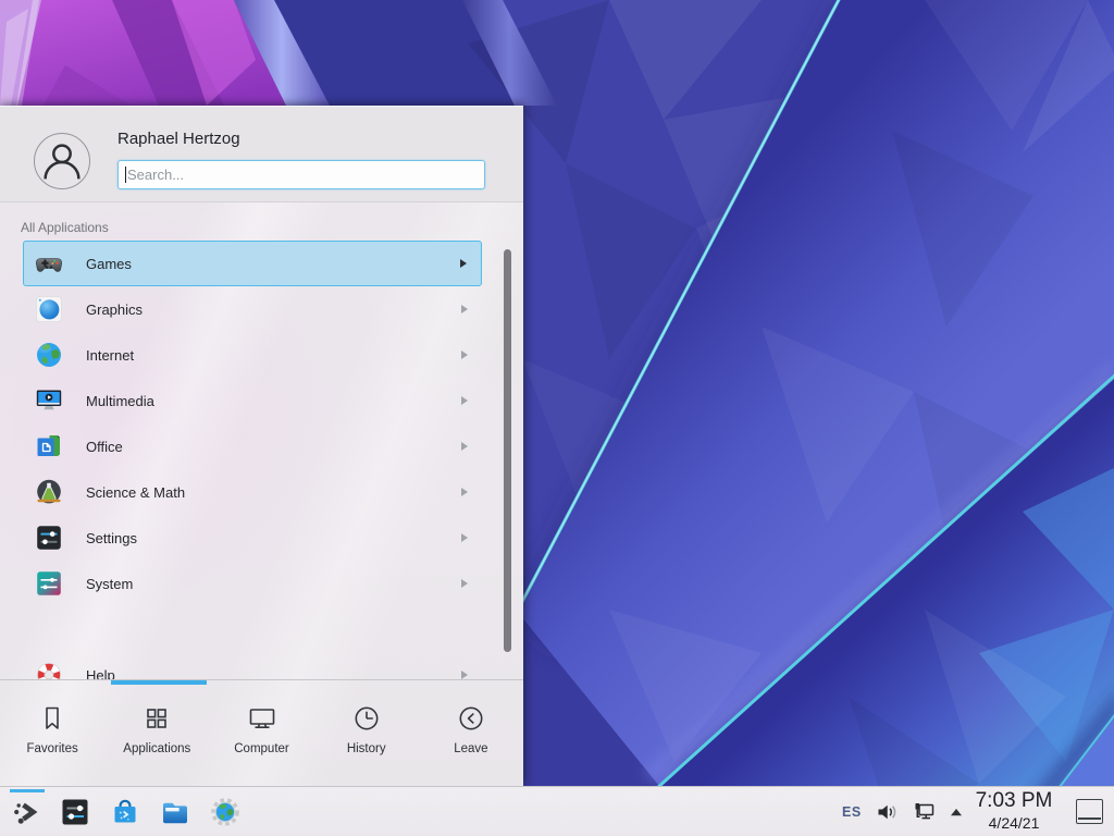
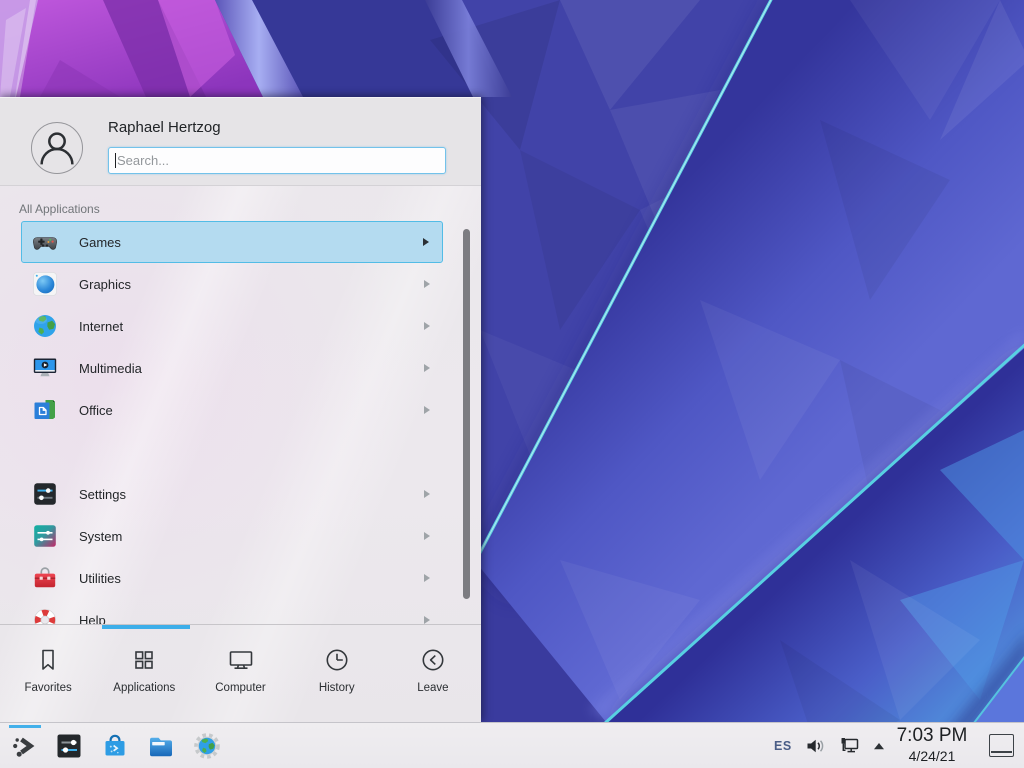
  Raphael Hertzog
  Search...
  All Applications
  Games
  Graphics
  Internet
  Multimedia
  Office
- Science & Math
  Settings
  System
+ Utilities
  Help
  Favorites
  Applications
  Computer
  History
  Leave
  ES
  7:03 PM
  4/24/21
